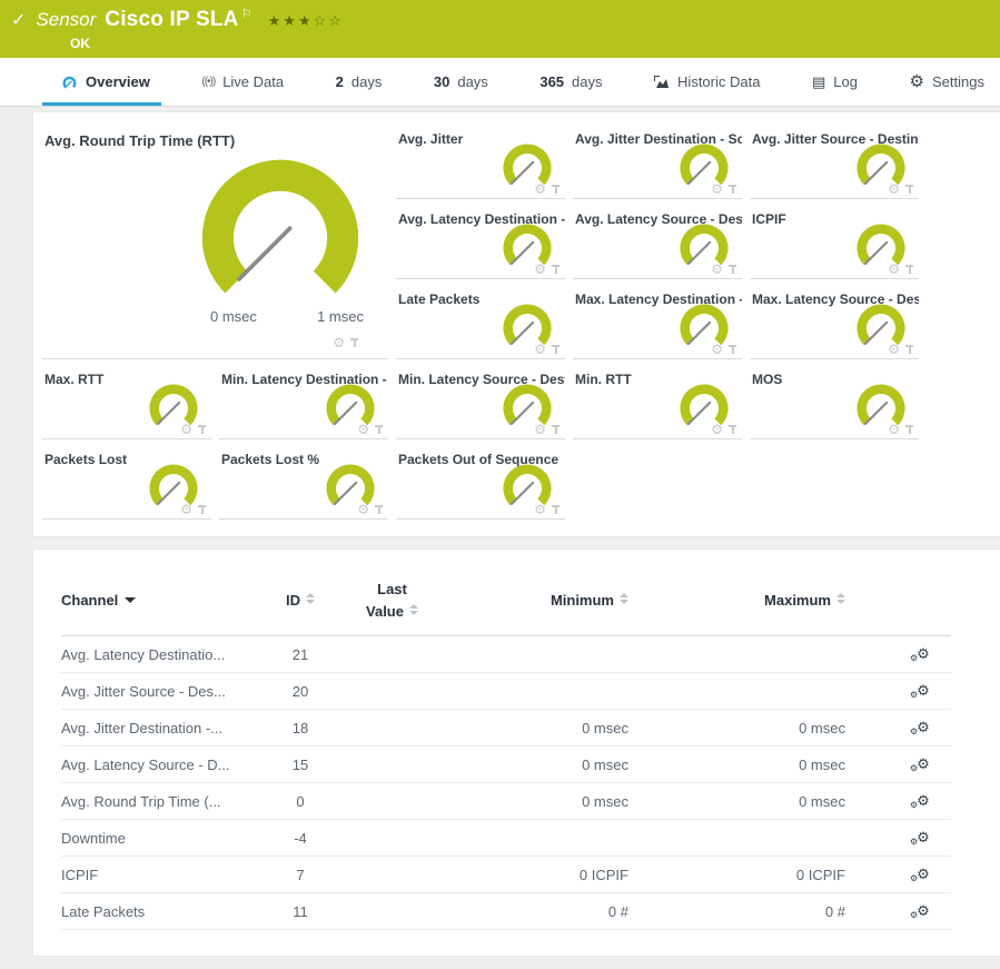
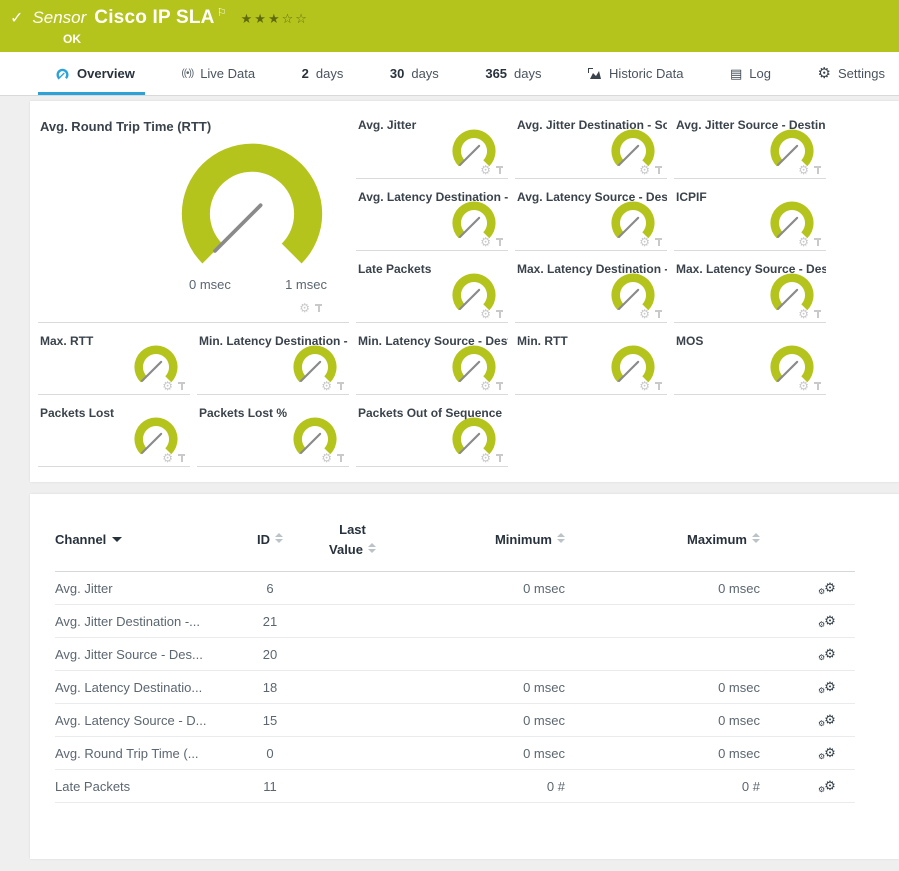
  ✓
  Sensor
  Cisco IP SLA ⚐
  ★★★☆☆
  OK
  Overview
  ((•))
  Live Data
  2
  days
  30
  days
  365
  days
  Historic Data
  ▤
  Log
  ⚙
  Settings
  Avg. Round Trip Time (RTT)
  0 msec
  1 msec
  ⚙
  Avg. Jitter
  ⚙
  Avg. Jitter Destination - So
  ⚙
  Avg. Jitter Source - Destin
  ⚙
  Avg. Latency Destination -
  ⚙
  Avg. Latency Source - Des
  ⚙
  ICPIF
  ⚙
  Late Packets
  ⚙
  Max. Latency Destination -
  ⚙
  Max. Latency Source - Des
  ⚙
  Max. RTT
  ⚙
  Min. Latency Destination -
  ⚙
  Min. Latency Source - Des
  ⚙
  Min. RTT
  ⚙
  MOS
  ⚙
  Packets Lost
  ⚙
  Packets Lost %
  ⚙
  Packets Out of Sequence
  ⚙
  Channel	ID	Last Value	Minimum	Maximum
+ Avg. Jitter	6		0 msec	0 msec	⚙⚙
- Avg. Latency Destinatio...	21				⚙⚙
+ Avg. Jitter Destination -...	21				⚙⚙
  Avg. Jitter Source - Des...	20				⚙⚙
- Avg. Jitter Destination -...	18		0 msec	0 msec	⚙⚙
+ Avg. Latency Destinatio...	18		0 msec	0 msec	⚙⚙
  Avg. Latency Source - D...	15		0 msec	0 msec	⚙⚙
  Avg. Round Trip Time (...	0		0 msec	0 msec	⚙⚙
- Downtime	-4				⚙⚙
- ICPIF	7		0 ICPIF	0 ICPIF	⚙⚙
  Late Packets	11		0 #	0 #	⚙⚙
